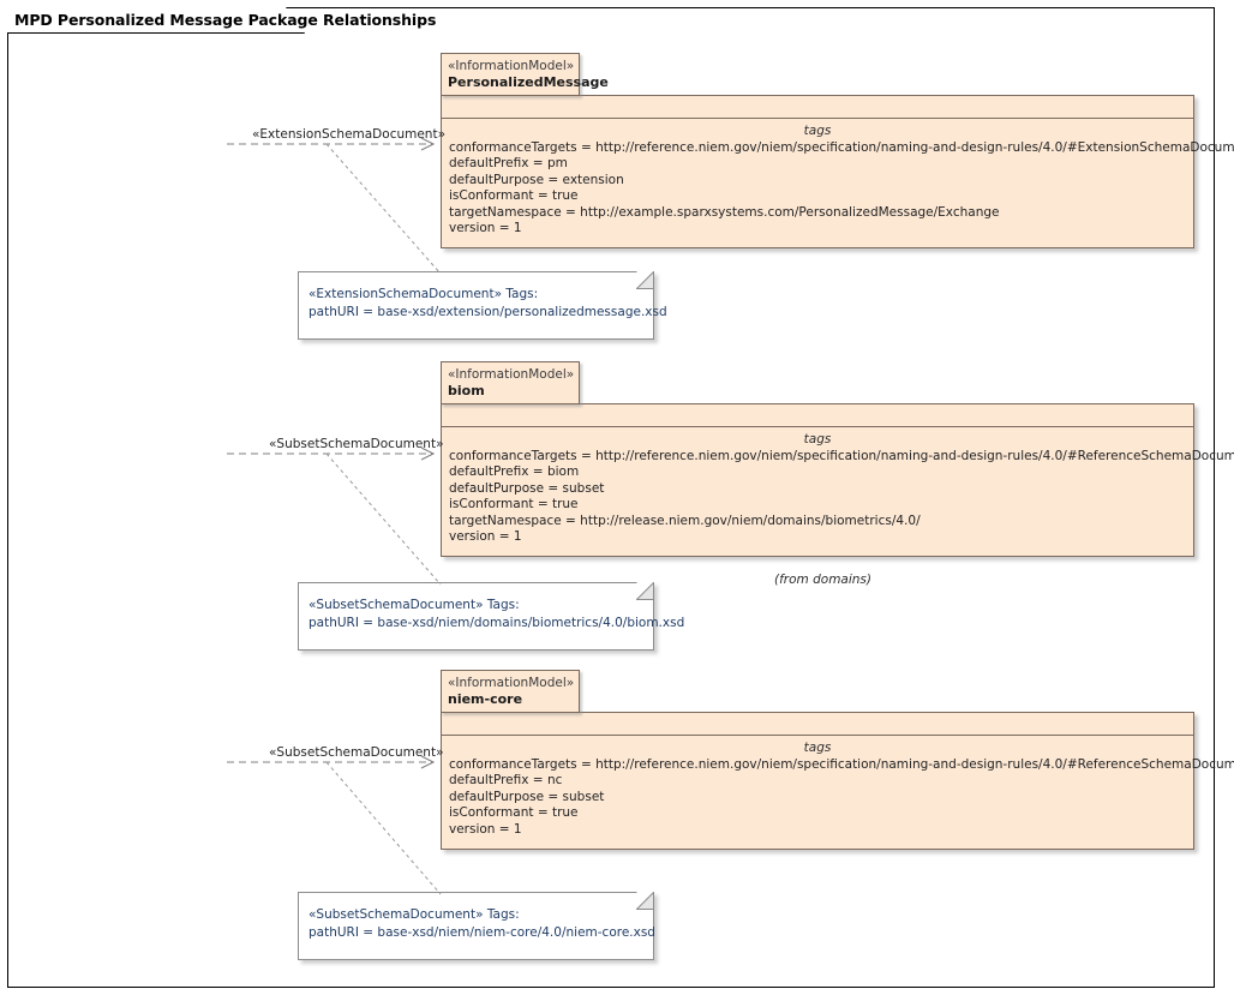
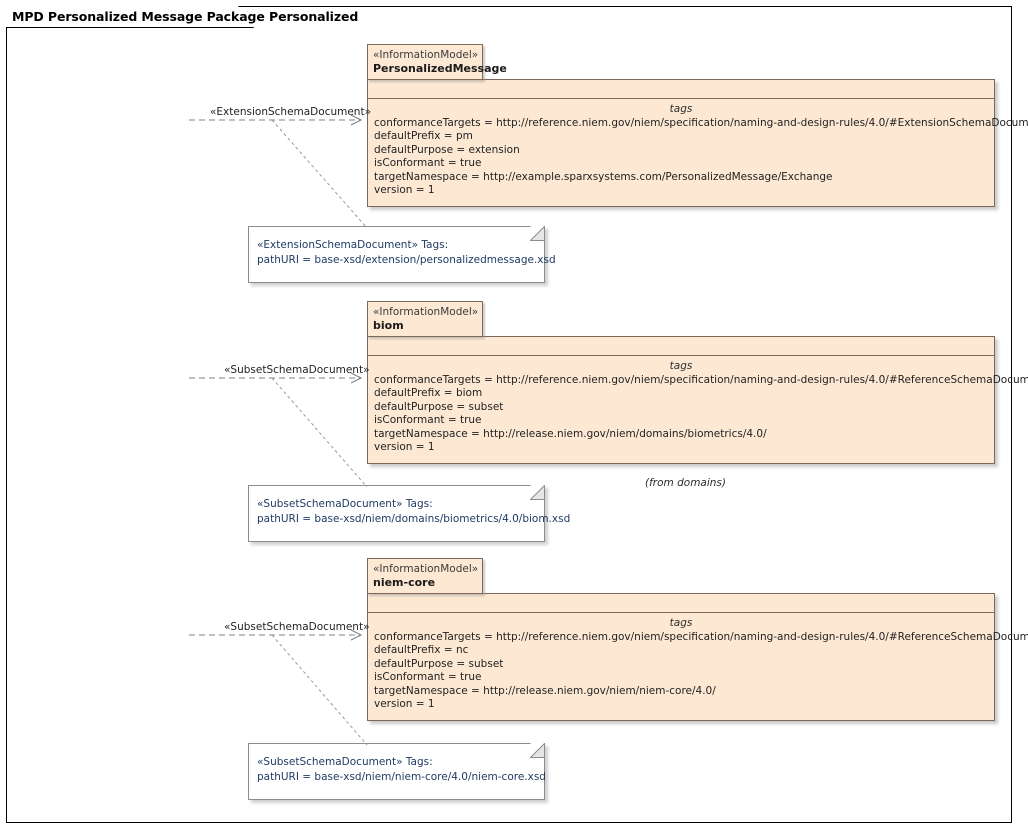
- MPD Personalized Message Package Relationships
+ MPD Personalized Message Package Personalized
  «ExtensionSchemaDocument»
  «SubsetSchemaDocument»
  «SubsetSchemaDocument»
  «InformationModel»
  PersonalizedMessage
  tags
  conformanceTargets = http://reference.niem.gov/niem/specification/naming-and-design-rules/4.0/#ExtensionSchemaD
  defaultPrefix = pm
  defaultPurpose = extension
  isConformant = true
  targetNamespace = http://example.sparxsystems.com/PersonalizedMessage/Exchange
  version = 1
  «ExtensionSchemaDocument» Tags:
  pathURI = base-xsd/extension/personalizedmessage.
  «InformationModel»
  biom
  tags
  conformanceTargets = http://reference.niem.gov/niem/specification/naming-and-design-rules/4.0/#ReferenceSchemaD
  defaultPrefix = biom
  defaultPurpose = subset
  isConformant = true
  targetNamespace = http://release.niem.gov/niem/domains/biometrics/4.0/
  version = 1
  (from domains)
  «SubsetSchemaDocument» Tags:
  pathURI = base-xsd/niem/domains/biometrics/4.0/bio
  «InformationModel»
  niem-core
  tags
  conformanceTargets = http://reference.niem.gov/niem/specification/naming-and-design-rules/4.0/#ReferenceSchemaD
  defaultPrefix = nc
  defaultPurpose = subset
  isConformant = true
+ targetNamespace = http://release.niem.gov/niem/niem-core/4.0/
  version = 1
  «SubsetSchemaDocument» Tags:
  pathURI = base-xsd/niem/niem-core/4.0/niem-core.xs
